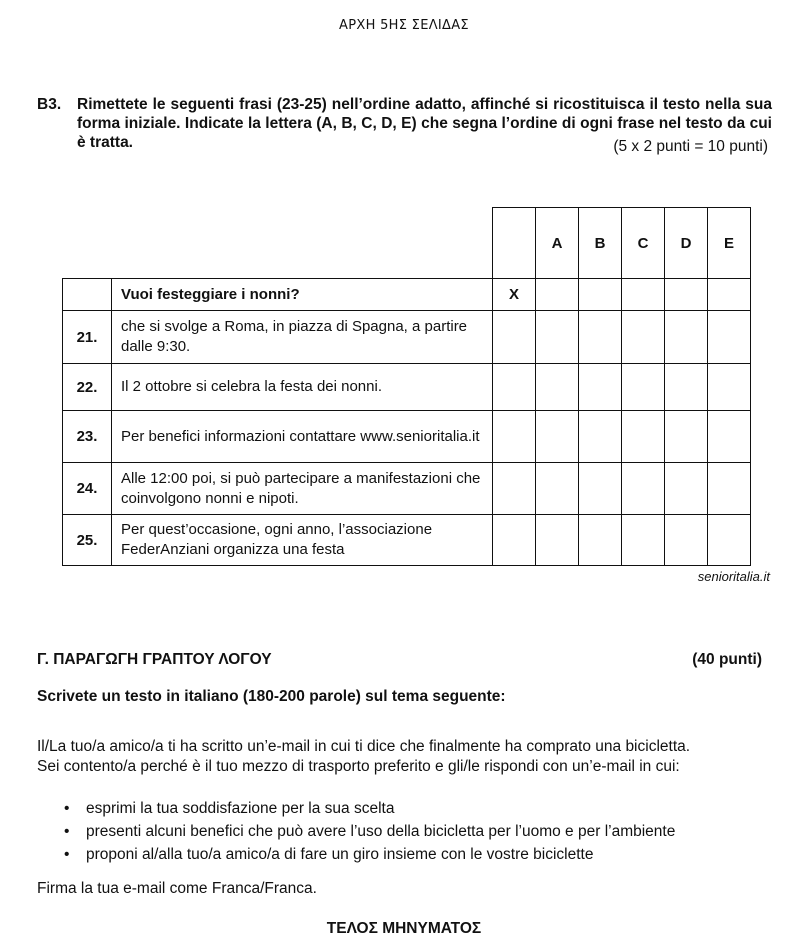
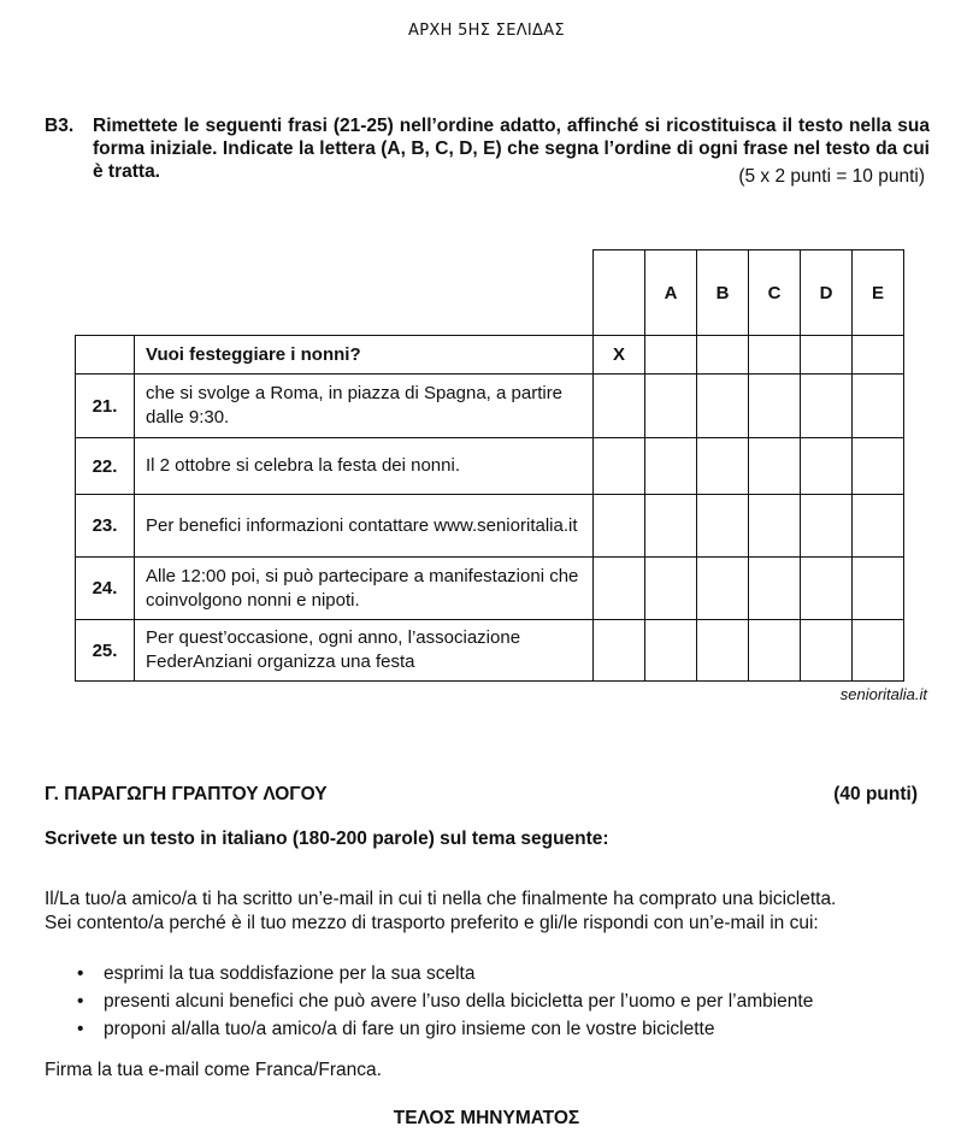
  ΑΡΧΗ 5ΗΣ ΣΕΛΙΔΑΣ
  B3.
- Rimettete le seguenti frasi (23-25) nell’ordine adatto, affinché si ricostituisca il testo nella sua forma iniziale. Indicate la lettera (A, B, C, D, E) che segna l’ordine di ogni frase nel testo da cui è tratta.
+ Rimettete le seguenti frasi (21-25) nell’ordine adatto, affinché si ricostituisca il testo nella sua forma iniziale. Indicate la lettera (A, B, C, D, E) che segna l’ordine di ogni frase nel testo da cui è tratta.
  (5 x 2 punti = 10 punti)
  		A	B	C	D	E
  	Vuoi festeggiare i nonni?	X
  21.	che si svolge a Roma, in piazza di Spagna, a partire dalle 9:30.
  22.	Il 2 ottobre si celebra la festa dei nonni.
  23.	Per benefici informazioni contattare www.senioritalia.it
  24.	Alle 12:00 poi, si può partecipare a manifestazioni che coinvolgono nonni e nipoti.
  25.	Per quest’occasione, ogni anno, l’associazione FederAnziani organizza una festa
  senioritalia.it
  Γ. ΠΑΡΑΓΩΓΗ ΓΡΑΠΤΟΥ ΛΟΓΟΥ
  (40 punti)
  Scrivete un testo in italiano (180-200 parole) sul tema seguente:
- Il/La tuo/a amico/a ti ha scritto un’e-mail in cui ti dice che finalmente ha comprato una bicicletta.
+ Il/La tuo/a amico/a ti ha scritto un’e-mail in cui ti nella che finalmente ha comprato una bicicletta.
  Sei contento/a perché è il tuo mezzo di trasporto preferito e gli/le rispondi con un’e-mail in cui:
  •
  esprimi la tua soddisfazione per la sua scelta
  •
  presenti alcuni benefici che può avere l’uso della bicicletta per l’uomo e per l’ambiente
  •
  proponi al/alla tuo/a amico/a di fare un giro insieme con le vostre biciclette
  Firma la tua e-mail come Franca/Franca.
  ΤΕΛΟΣ ΜΗΝΥΜΑΤΟΣ
